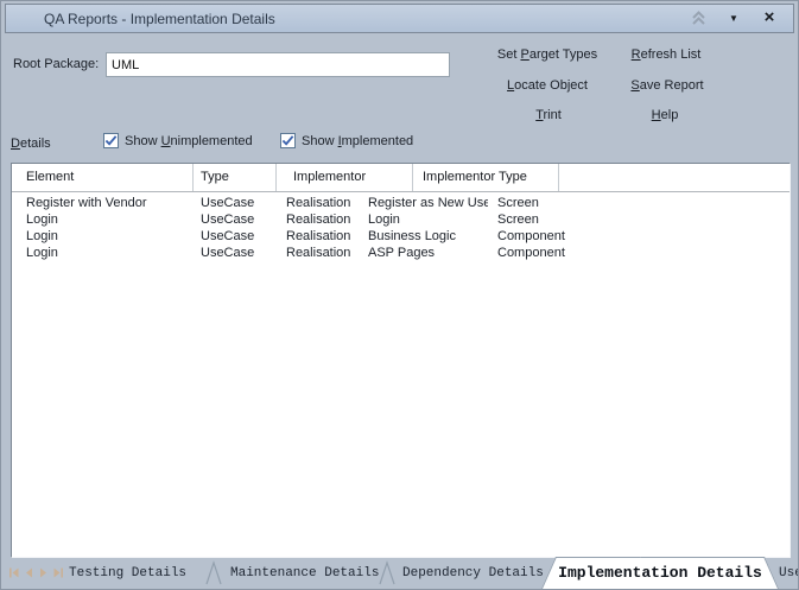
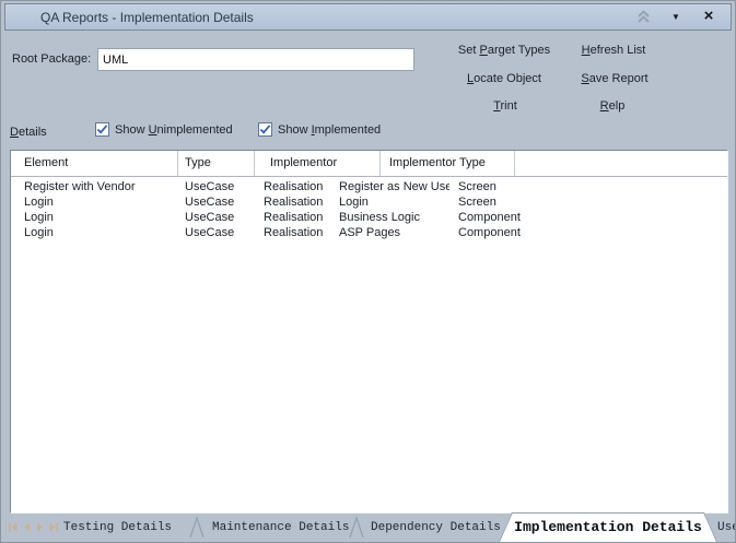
  QA Reports - Implementation Details
  ▼
  ×
  Root Package:
  UML
  Set Parget Types
- Refresh List
+ Hefresh List
  Locate Object
  Save Report
  Trint
- Help
+ Relp
  Details
  Show Unimplemented
  Show Implemented
  Element
  Type
  Implementor
  Implementor Type
  Register with Vendor
  UseCase
  Realisation
  Register as New Use
  Screen
  Login
  UseCase
  Realisation
  Login
  Screen
  Login
  UseCase
  Realisation
  Business Logic
  Component
  Login
  UseCase
  Realisation
  ASP Pages
  Component
  Testing Details
  Maintenance Details
  Dependency Details
  Implementation Details
